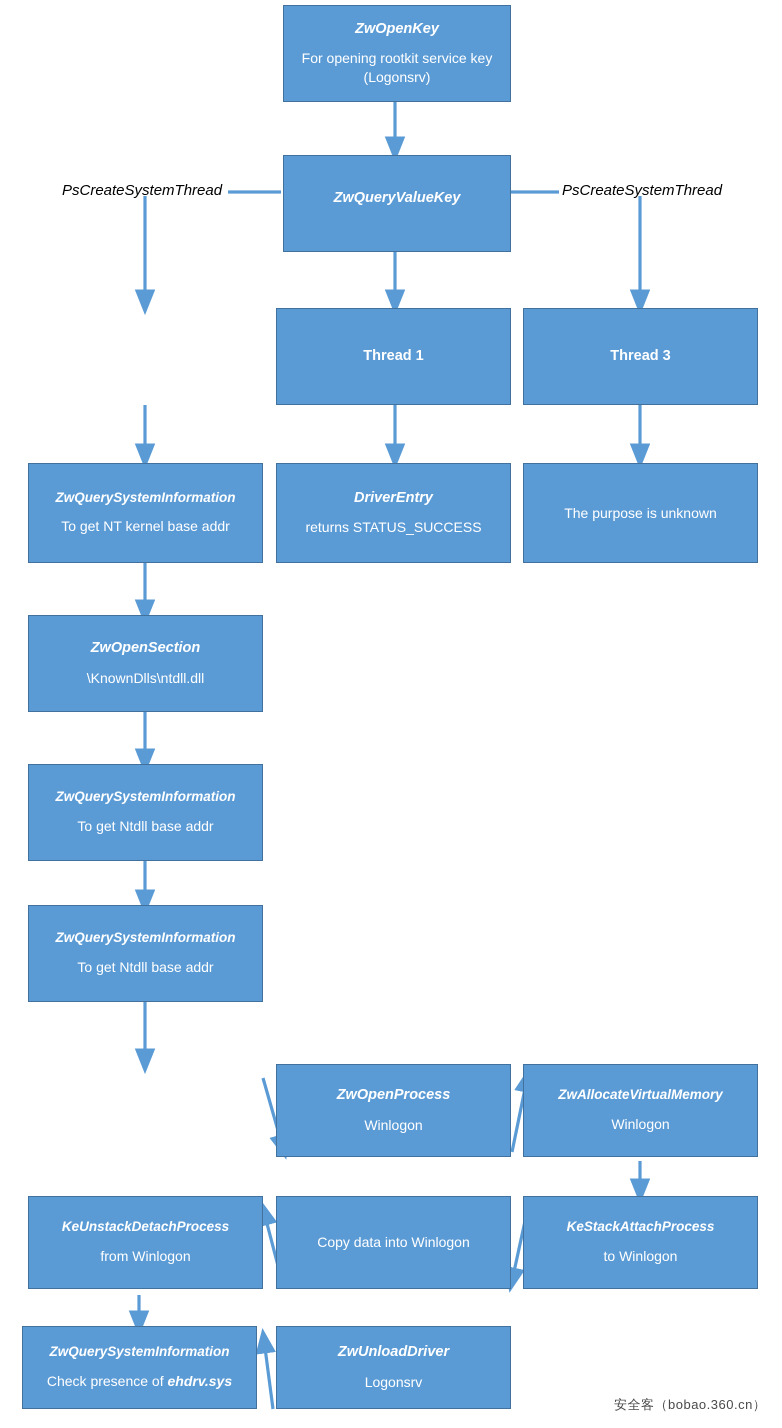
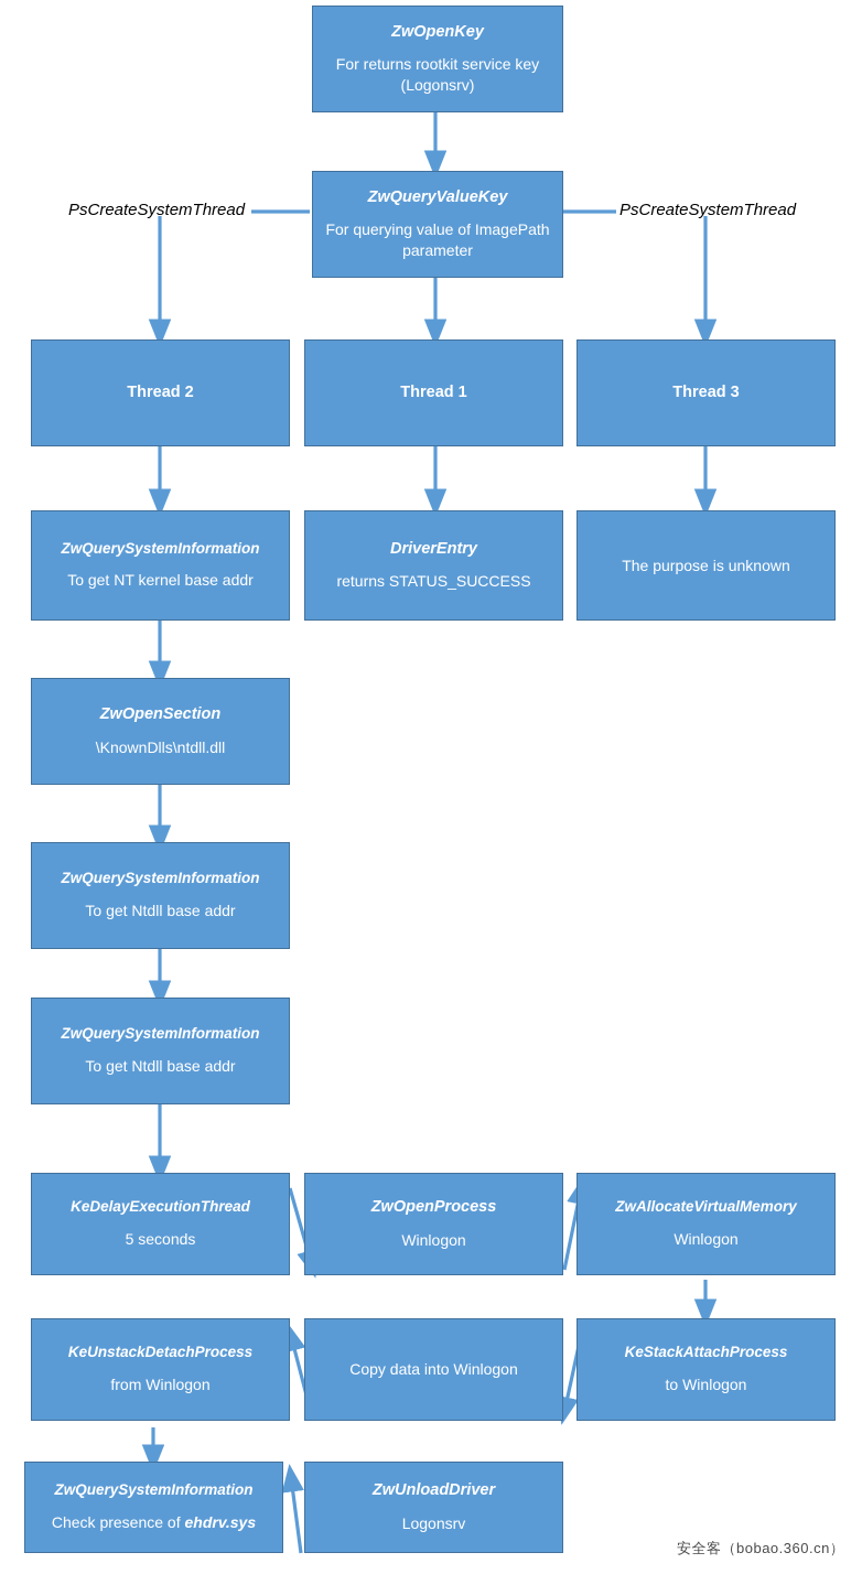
  ZwOpenKey
- For opening rootkit service key (Logonsrv)
+ For returns rootkit service key (Logonsrv)
  ZwQueryValueKey
+ For querying value of ImagePath parameter
  PsCreateSystemThread
  PsCreateSystemThread
+ Thread 2
  Thread 1
  Thread 3
  ZwQuerySystemInformation
  To get NT kernel base addr
  DriverEntry
  returns STATUS_SUCCESS
  The purpose is unknown
  ZwOpenSection
  \KnownDlls\ntdll.dll
  ZwQuerySystemInformation
  To get Ntdll base addr
  ZwQuerySystemInformation
  To get Ntdll base addr
+ KeDelayExecutionThread
+ 5 seconds
  ZwOpenProcess
  Winlogon
  ZwAllocateVirtualMemory
  Winlogon
  KeUnstackDetachProcess
  from Winlogon
  Copy data into Winlogon
  KeStackAttachProcess
  to Winlogon
  ZwQuerySystemInformation
  Check presence of ehdrv.sys
  ZwUnloadDriver
  Logonsrv
  安全客（bobao.360.cn）
